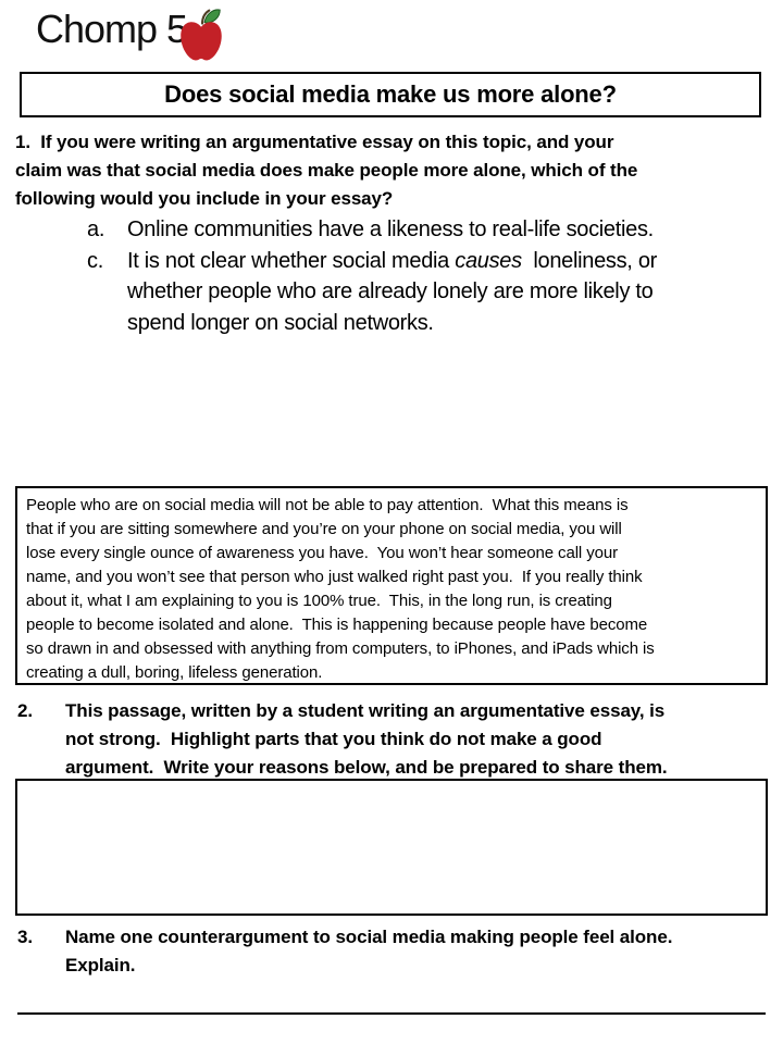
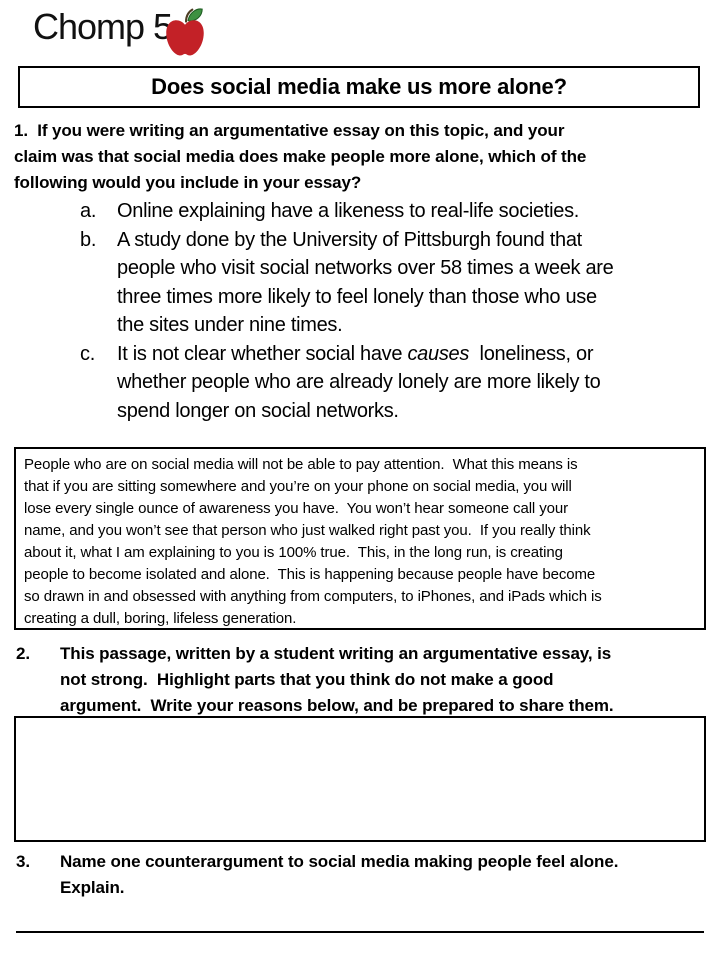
  Chomp 5
  Does social media make us more alone?
  1. If you were writing an argumentative essay on this topic, and your
  claim was that social media does make people more alone, which of the
  following would you include in your essay?
  a.
- Online communities have a likeness to real-life societies.
+ Online explaining have a likeness to real-life societies.
+ b.
+ A study done by the University of Pittsburgh found that
+ people who visit social networks over 58 times a week are
+ three times more likely to feel lonely than those who use
+ the sites under nine times.
  c.
- It is not clear whether social media causes loneliness, or
+ It is not clear whether social have causes loneliness, or
  whether people who are already lonely are more likely to
  spend longer on social networks.
  People who are on social media will not be able to pay attention. What this means is
  that if you are sitting somewhere and you’re on your phone on social media, you will
  lose every single ounce of awareness you have. You won’t hear someone call your
  name, and you won’t see that person who just walked right past you. If you really think
  about it, what I am explaining to you is 100% true. This, in the long run, is creating
  people to become isolated and alone. This is happening because people have become
  so drawn in and obsessed with anything from computers, to iPhones, and iPads which is
  creating a dull, boring, lifeless generation.
  2.
  This passage, written by a student writing an argumentative essay, is
  not strong. Highlight parts that you think do not make a good
  argument. Write your reasons below, and be prepared to share them.
  3.
  Name one counterargument to social media making people feel alone.
  Explain.
